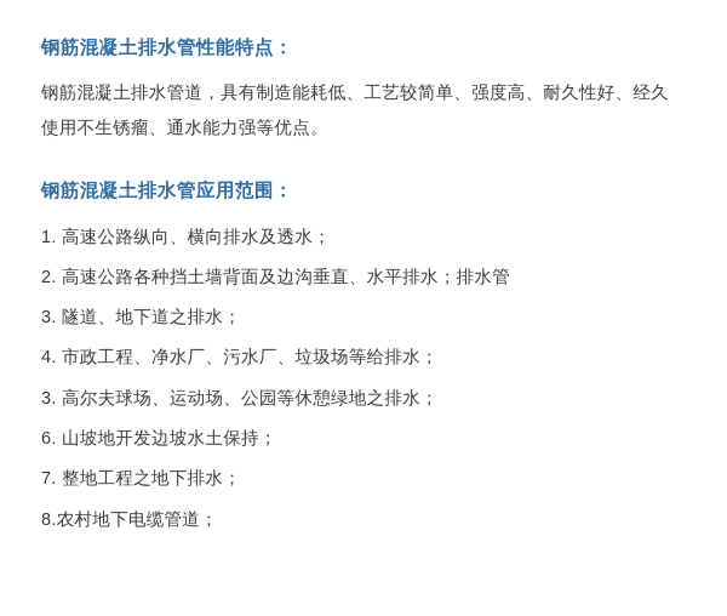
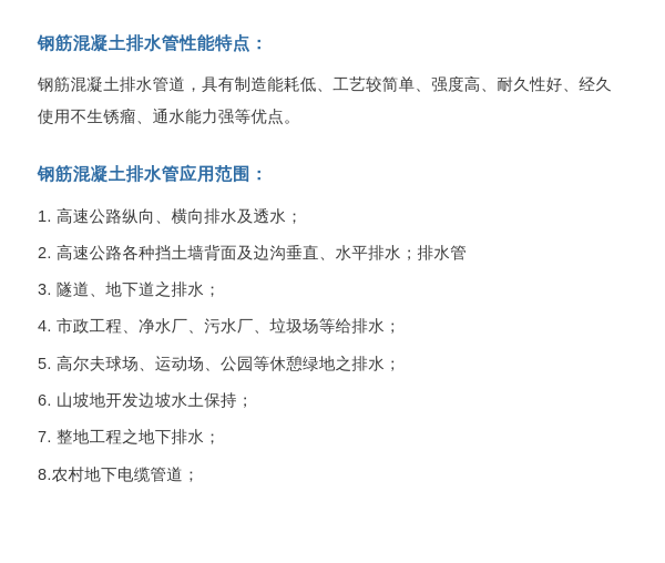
  钢筋混凝土排水管性能特点：
  钢筋混凝土排水管道，具有制造能耗低、工艺较简单、强度高、耐久性好、经久使用不生锈瘤、通水能力强等优点。
  钢筋混凝土排水管应用范围：
  1. 高速公路纵向、横向排水及透水；
  2. 高速公路各种挡土墙背面及边沟垂直、水平排水；排水管
  3. 隧道、地下道之排水；
  4. 市政工程、净水厂、污水厂、垃圾场等给排水；
- 3. 高尔夫球场、运动场、公园等休憩绿地之排水；
+ 5. 高尔夫球场、运动场、公园等休憩绿地之排水；
  6. 山坡地开发边坡水土保持；
  7. 整地工程之地下排水；
  8.农村地下电缆管道；
